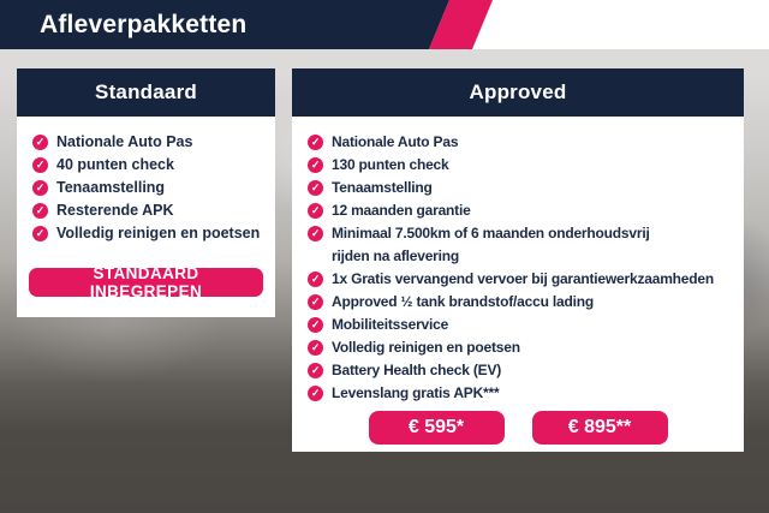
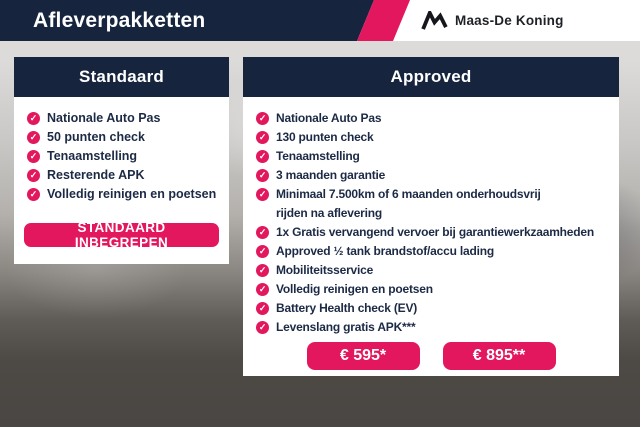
  Afleverpakketten
+ Maas-De Koning
  Standaard
  ✓
  Nationale Auto Pas
  ✓
- 40 punten check
+ 50 punten check
  ✓
  Tenaamstelling
  ✓
  Resterende APK
  ✓
  Volledig reinigen en poetsen
  STANDAARD INBEGREPEN
  Approved
  ✓
  Nationale Auto Pas
  ✓
  130 punten check
  ✓
  Tenaamstelling
  ✓
- 12 maanden garantie
+ 3 maanden garantie
  ✓
  Minimaal 7.500km of 6 maanden onderhoudsvrij
  rijden na aflevering
  ✓
  1x Gratis vervangend vervoer bij garantiewerkzaamheden
  ✓
  Approved ½ tank brandstof/accu lading
  ✓
  Mobiliteitsservice
  ✓
  Volledig reinigen en poetsen
  ✓
  Battery Health check (EV)
  ✓
  Levenslang gratis APK***
  € 595*
  € 895**
